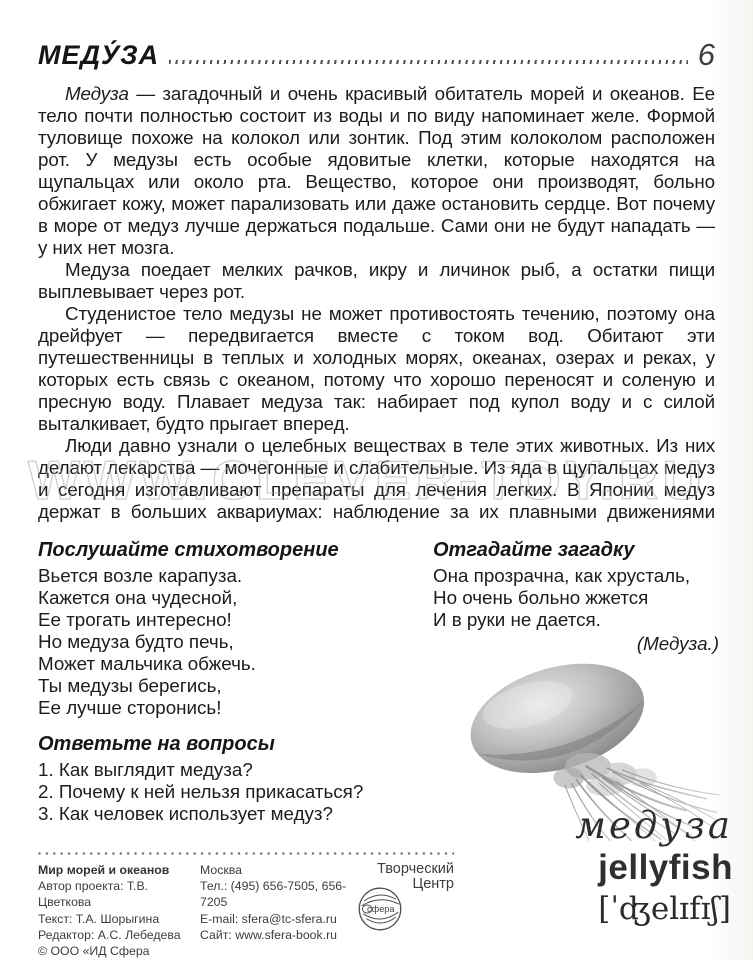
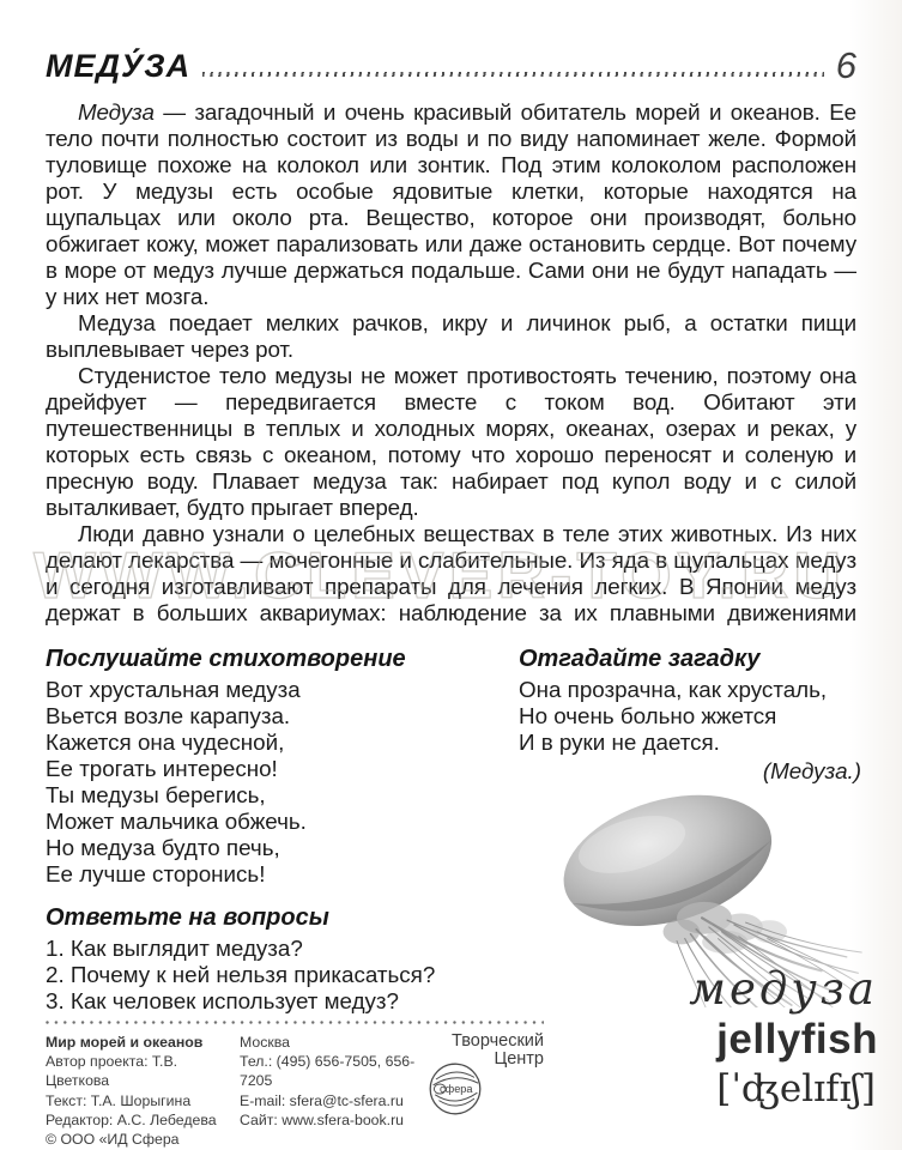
  МЕДУ́ЗА
  6
  Медуза — загадочный и очень красивый обитатель морей и океанов. Ее тело почти полностью состоит из воды и по виду напоминает желе. Формой туловище похоже на колокол или зонтик. Под этим колоколом расположен рот. У медузы есть особые ядовитые клетки, которые находятся на щупальцах или около рта. Вещество, которое они производят, больно обжигает кожу, может парализовать или даже остановить сердце. Вот почему в море от медуз лучше держаться подальше. Сами они не будут нападать — у них нет мозга.
  Медуза поедает мелких рачков, икру и личинок рыб, а остатки пищи выплевывает через рот.
  Студенистое тело медузы не может противостоять течению, поэтому она дрейфует — передвигается вместе с током вод. Обитают эти путешественницы в теплых и холодных морях, океанах, озерах и реках, у которых есть связь с океаном, потому что хорошо переносят и соленую и пресную воду. Плавает медуза так: набирает под купол воду и с силой выталкивает, будто прыгает вперед.
  Люди давно узнали о целебных веществах в теле этих животных. Из них делают лекарства — мочегонные и слабительные. Из яда в щупальцах медуз и сегодня изготавливают препараты для лечения легких. В Японии медуз держат в больших аквариумах: наблюдение за их плавными движениями
  WWW.CLEVER-TOY.RU
  Послушайте стихотворение
+ Вот хрустальная медуза
  Вьется возле карапуза.
  Кажется она чудесной,
  Ее трогать интересно!
- Но медуза будто печь,
+ Ты медузы берегись,
  Может мальчика обжечь.
- Ты медузы берегись,
+ Но медуза будто печь,
  Ее лучше сторонись!
  Ответьте на вопросы
  1. Как выглядит медуза?
  2. Почему к ней нельзя прикасаться?
  3. Как человек использует медуз?
  Отгадайте загадку
  Она прозрачна, как хрусталь,
  Но очень больно жжется
  И в руки не дается.
  (Медуза.)
  медуза
  jellyfish
  [ˈʤelɪfɪʃ]
  Мир морей и океанов
  Автор проекта: Т.В. Цветкова
  Текст: Т.А. Шорыгина
  Редактор: А.С. Лебедева
  Москва
  Тел.: (495) 656-7505, 656-7205
  E-mail: sfera@tc-sfera.ru
  Сайт: www.sfera-book.ru
  Творческий
  Центр
  сфера
